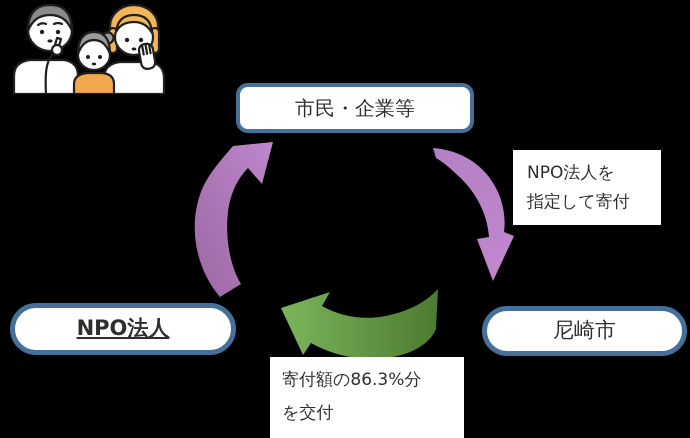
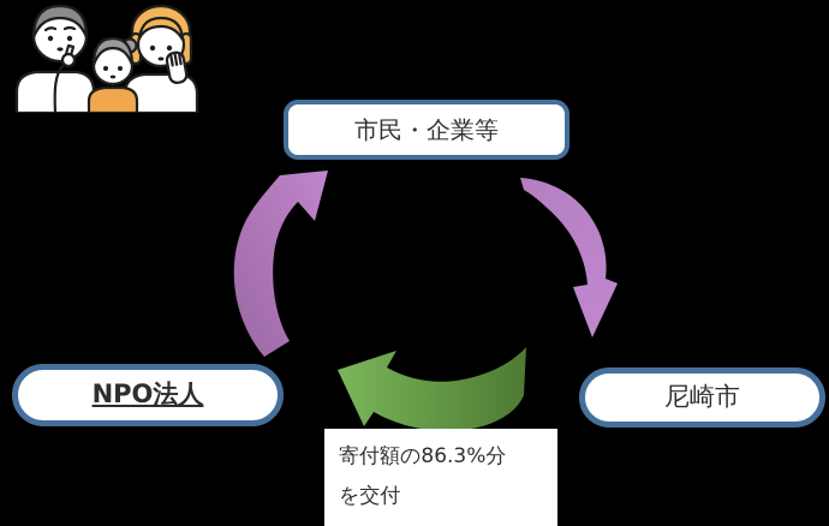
- NPO法人を
- 指定して寄付
  寄付額の86.3%分
  を交付
  市民・企業等
  NPO法人
  尼崎市
